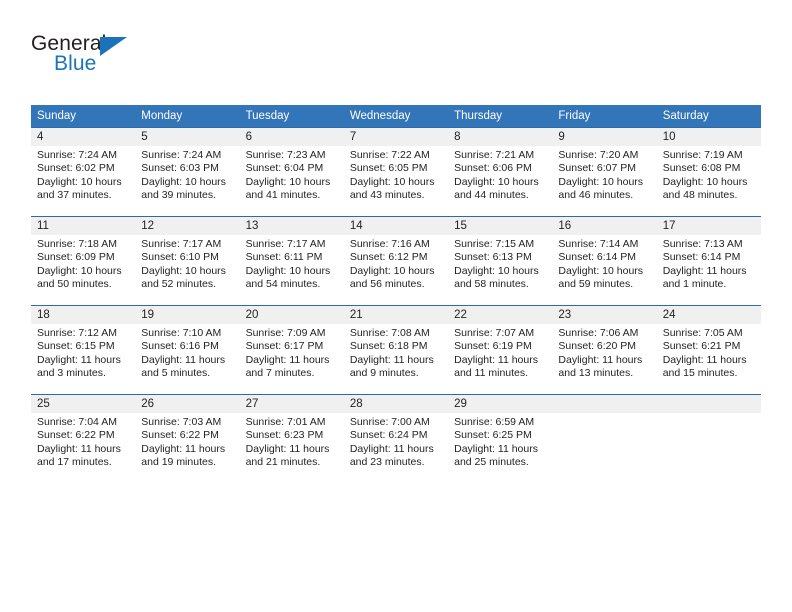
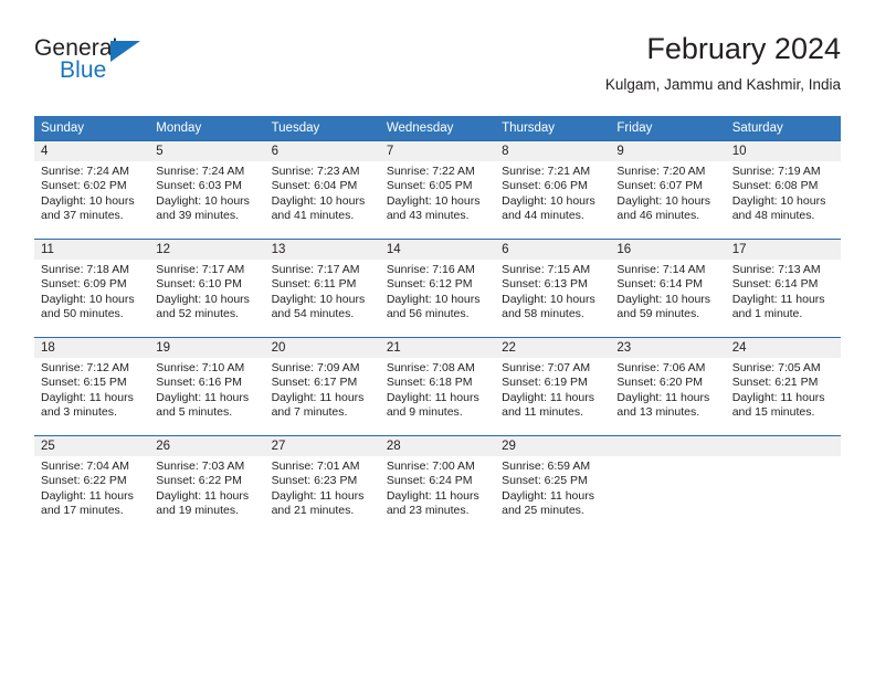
  General
  Blue
+ February 2024
+ Kulgam, Jammu and Kashmir, India
  Sunday	Monday	Tuesday	Wednesday	Thursday	Friday	Saturday
  4Sunrise: 7:24 AMSunset: 6:02 PMDaylight: 10 hoursand 37 minutes.	5Sunrise: 7:24 AMSunset: 6:03 PMDaylight: 10 hoursand 39 minutes.	6Sunrise: 7:23 AMSunset: 6:04 PMDaylight: 10 hoursand 41 minutes.	7Sunrise: 7:22 AMSunset: 6:05 PMDaylight: 10 hoursand 43 minutes.	8Sunrise: 7:21 AMSunset: 6:06 PMDaylight: 10 hoursand 44 minutes.	9Sunrise: 7:20 AMSunset: 6:07 PMDaylight: 10 hoursand 46 minutes.	10Sunrise: 7:19 AMSunset: 6:08 PMDaylight: 10 hoursand 48 minutes.
- 11Sunrise: 7:18 AMSunset: 6:09 PMDaylight: 10 hoursand 50 minutes.	12Sunrise: 7:17 AMSunset: 6:10 PMDaylight: 10 hoursand 52 minutes.	13Sunrise: 7:17 AMSunset: 6:11 PMDaylight: 10 hoursand 54 minutes.	14Sunrise: 7:16 AMSunset: 6:12 PMDaylight: 10 hoursand 56 minutes.	15Sunrise: 7:15 AMSunset: 6:13 PMDaylight: 10 hoursand 58 minutes.	16Sunrise: 7:14 AMSunset: 6:14 PMDaylight: 10 hoursand 59 minutes.	17Sunrise: 7:13 AMSunset: 6:14 PMDaylight: 11 hoursand 1 minute.
+ 11Sunrise: 7:18 AMSunset: 6:09 PMDaylight: 10 hoursand 50 minutes.	12Sunrise: 7:17 AMSunset: 6:10 PMDaylight: 10 hoursand 52 minutes.	13Sunrise: 7:17 AMSunset: 6:11 PMDaylight: 10 hoursand 54 minutes.	14Sunrise: 7:16 AMSunset: 6:12 PMDaylight: 10 hoursand 56 minutes.	6Sunrise: 7:15 AMSunset: 6:13 PMDaylight: 10 hoursand 58 minutes.	16Sunrise: 7:14 AMSunset: 6:14 PMDaylight: 10 hoursand 59 minutes.	17Sunrise: 7:13 AMSunset: 6:14 PMDaylight: 11 hoursand 1 minute.
  18Sunrise: 7:12 AMSunset: 6:15 PMDaylight: 11 hoursand 3 minutes.	19Sunrise: 7:10 AMSunset: 6:16 PMDaylight: 11 hoursand 5 minutes.	20Sunrise: 7:09 AMSunset: 6:17 PMDaylight: 11 hoursand 7 minutes.	21Sunrise: 7:08 AMSunset: 6:18 PMDaylight: 11 hoursand 9 minutes.	22Sunrise: 7:07 AMSunset: 6:19 PMDaylight: 11 hoursand 11 minutes.	23Sunrise: 7:06 AMSunset: 6:20 PMDaylight: 11 hoursand 13 minutes.	24Sunrise: 7:05 AMSunset: 6:21 PMDaylight: 11 hoursand 15 minutes.
  25Sunrise: 7:04 AMSunset: 6:22 PMDaylight: 11 hoursand 17 minutes.	26Sunrise: 7:03 AMSunset: 6:22 PMDaylight: 11 hoursand 19 minutes.	27Sunrise: 7:01 AMSunset: 6:23 PMDaylight: 11 hoursand 21 minutes.	28Sunrise: 7:00 AMSunset: 6:24 PMDaylight: 11 hoursand 23 minutes.	29Sunrise: 6:59 AMSunset: 6:25 PMDaylight: 11 hoursand 25 minutes.
